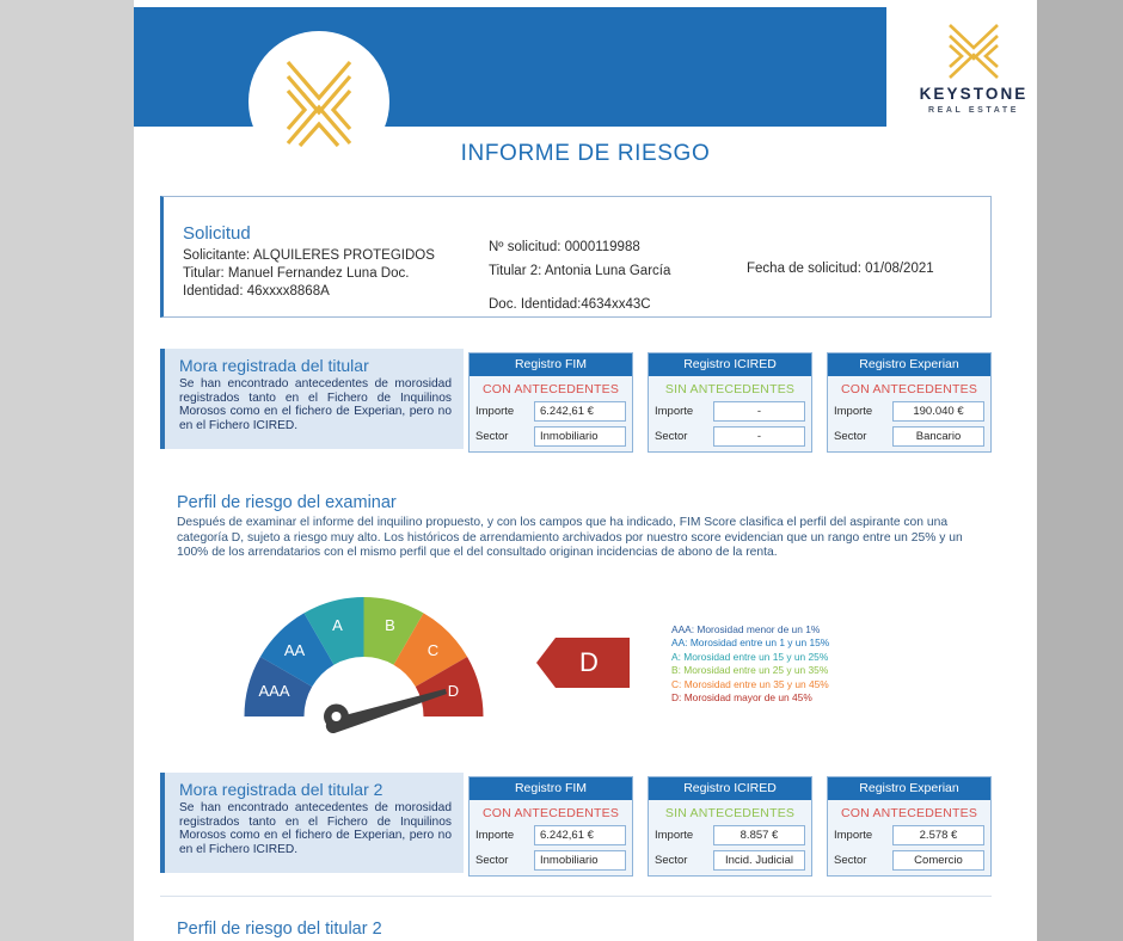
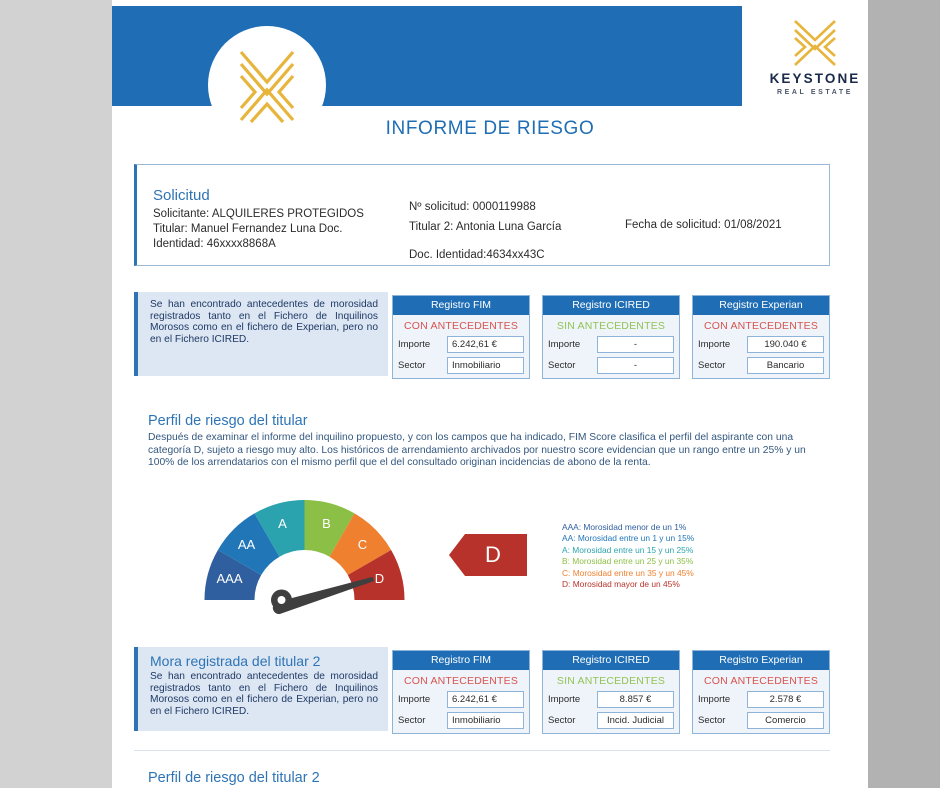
  INFORME DE RIESGO
  KEYSTONE
  Solicitud
  Solicitante: ALQUILERES PROTEGIDOS
  Titular: Manuel Fernandez Luna Doc.
  Identidad: 46xxxx8868A
  Nº solicitud: 0000119988
  Titular 2: Antonia Luna García
  Doc. Identidad:4634xx43C
  Fecha de solicitud: 01/08/2021
- Mora registrada del titular
  Se han encontrado antecedentes de morosidad registrados tanto en el Fichero de Inquilinos Morosos como en el fichero de Experian, pero no en el Fichero ICIRED.
  Registro FIM
  CON ANTECEDENTES
  Importe
  6.242,61 €
  Sector
  Inmobiliario
  Registro ICIRED
  SIN ANTECEDENTES
  Importe
  -
  Sector
  -
  Registro Experian
  CON ANTECEDENTES
  Importe
  190.040 €
  Sector
  Bancario
- Perfil de riesgo del examinar
+ Perfil de riesgo del titular
  Después de examinar el informe del inquilino propuesto, y con los campos que ha indicado, FIM Score clasifica el perfil del aspirante con una categoría D, sujeto a riesgo muy alto. Los históricos de arrendamiento archivados por nuestro score evidencian que un rango entre un 25% y un 100% de los arrendatarios con el mismo perfil que el del consultado originan incidencias de abono de la renta.
  AAA
  AA
  A
  B
  C
  D
  D
  AAA: Morosidad menor de un 1%
  AA: Morosidad entre un 1 y un 15%
  A: Morosidad entre un 15 y un 25%
  B: Morosidad entre un 25 y un 35%
  C: Morosidad entre un 35 y un 45%
  D: Morosidad mayor de un 45%
  Mora registrada del titular 2
  Se han encontrado antecedentes de morosidad registrados tanto en el Fichero de Inquilinos Morosos como en el fichero de Experian, pero no en el Fichero ICIRED.
  Registro FIM
  CON ANTECEDENTES
  Importe
  6.242,61 €
  Sector
  Inmobiliario
  Registro ICIRED
  SIN ANTECEDENTES
  Importe
  8.857 €
  Sector
  Incid. Judicial
  Registro Experian
  CON ANTECEDENTES
  Importe
  2.578 €
  Sector
  Comercio
  Perfil de riesgo del titular 2
